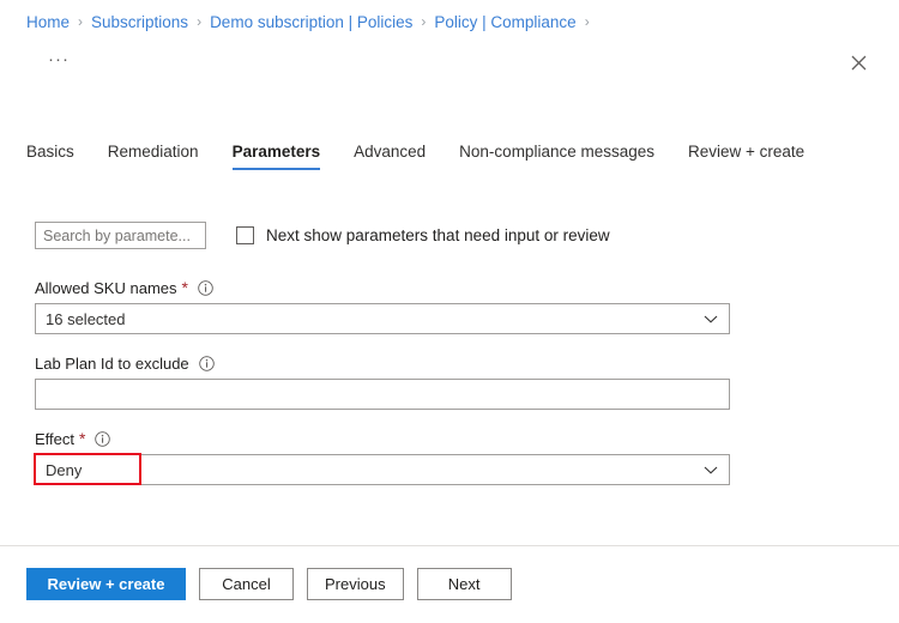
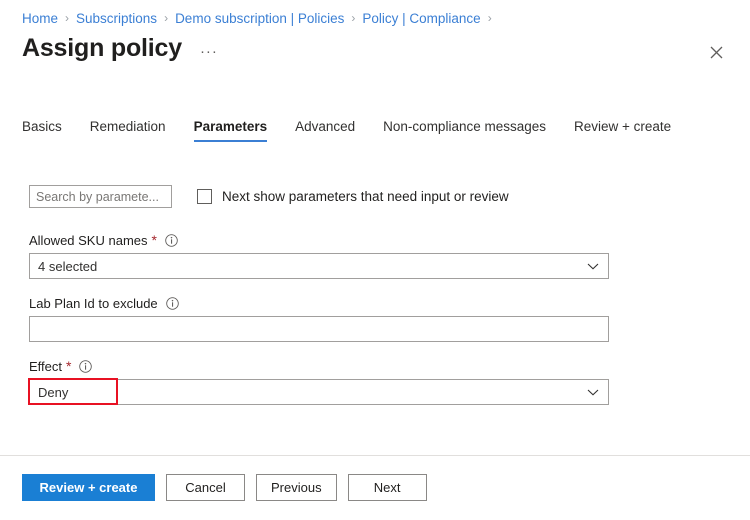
  Home
  ›
  Subscriptions
  ›
  Demo subscription | Policies
  ›
  Policy | Compliance
  ›
+ Assign policy
  ···
  Basics
  Remediation
  Parameters
  Advanced
  Non-compliance messages
  Review + create
  Search by paramete...
  Next show parameters that need input or review
  Allowed SKU names
  *
- 16 selected
+ 4 selected
  Lab Plan Id to exclude
  Effect
  *
  Deny
  Review + create
  Cancel
  Previous
  Next
